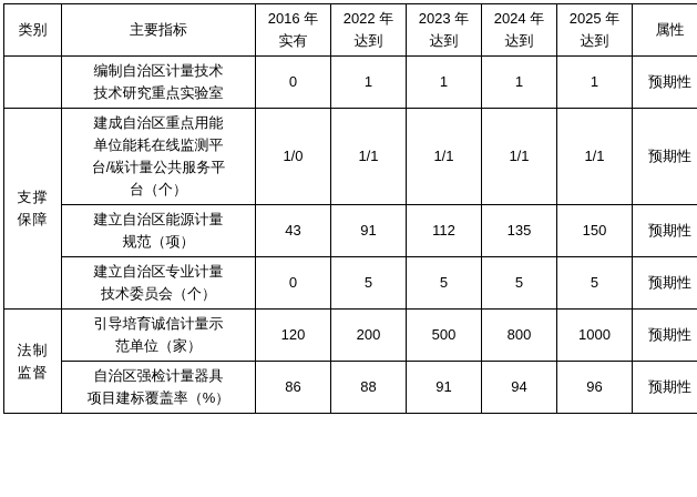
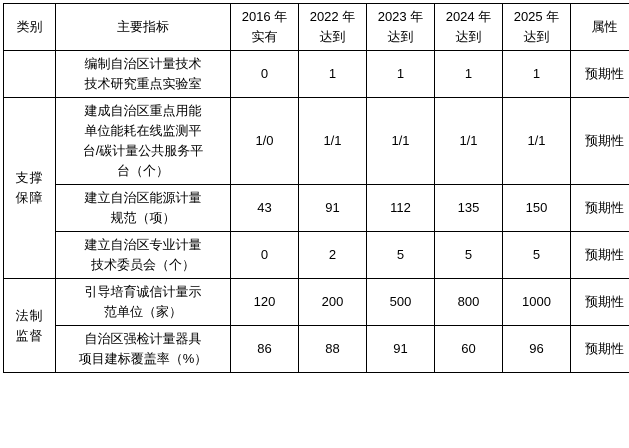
  类别	主要指标	2016 年 实有	2022 年 达到	2023 年 达到	2024 年 达到	2025 年 达到	属性
  	编制自治区计量技术 技术研究重点实验室	0	1	1	1	1	预期性
  支撑 保障	建成自治区重点用能 单位能耗在线监测平 台/碳计量公共服务平 台（个）	1/0	1/1	1/1	1/1	1/1	预期性
  建立自治区能源计量 规范（项）	43	91	112	135	150	预期性
- 建立自治区专业计量 技术委员会（个）	0	5	5	5	5	预期性
+ 建立自治区专业计量 技术委员会（个）	0	2	5	5	5	预期性
  法制 监督	引导培育诚信计量示 范单位（家）	120	200	500	800	1000	预期性
- 自治区强检计量器具 项目建标覆盖率（%）	86	88	91	94	96	预期性
+ 自治区强检计量器具 项目建标覆盖率（%）	86	88	91	60	96	预期性
